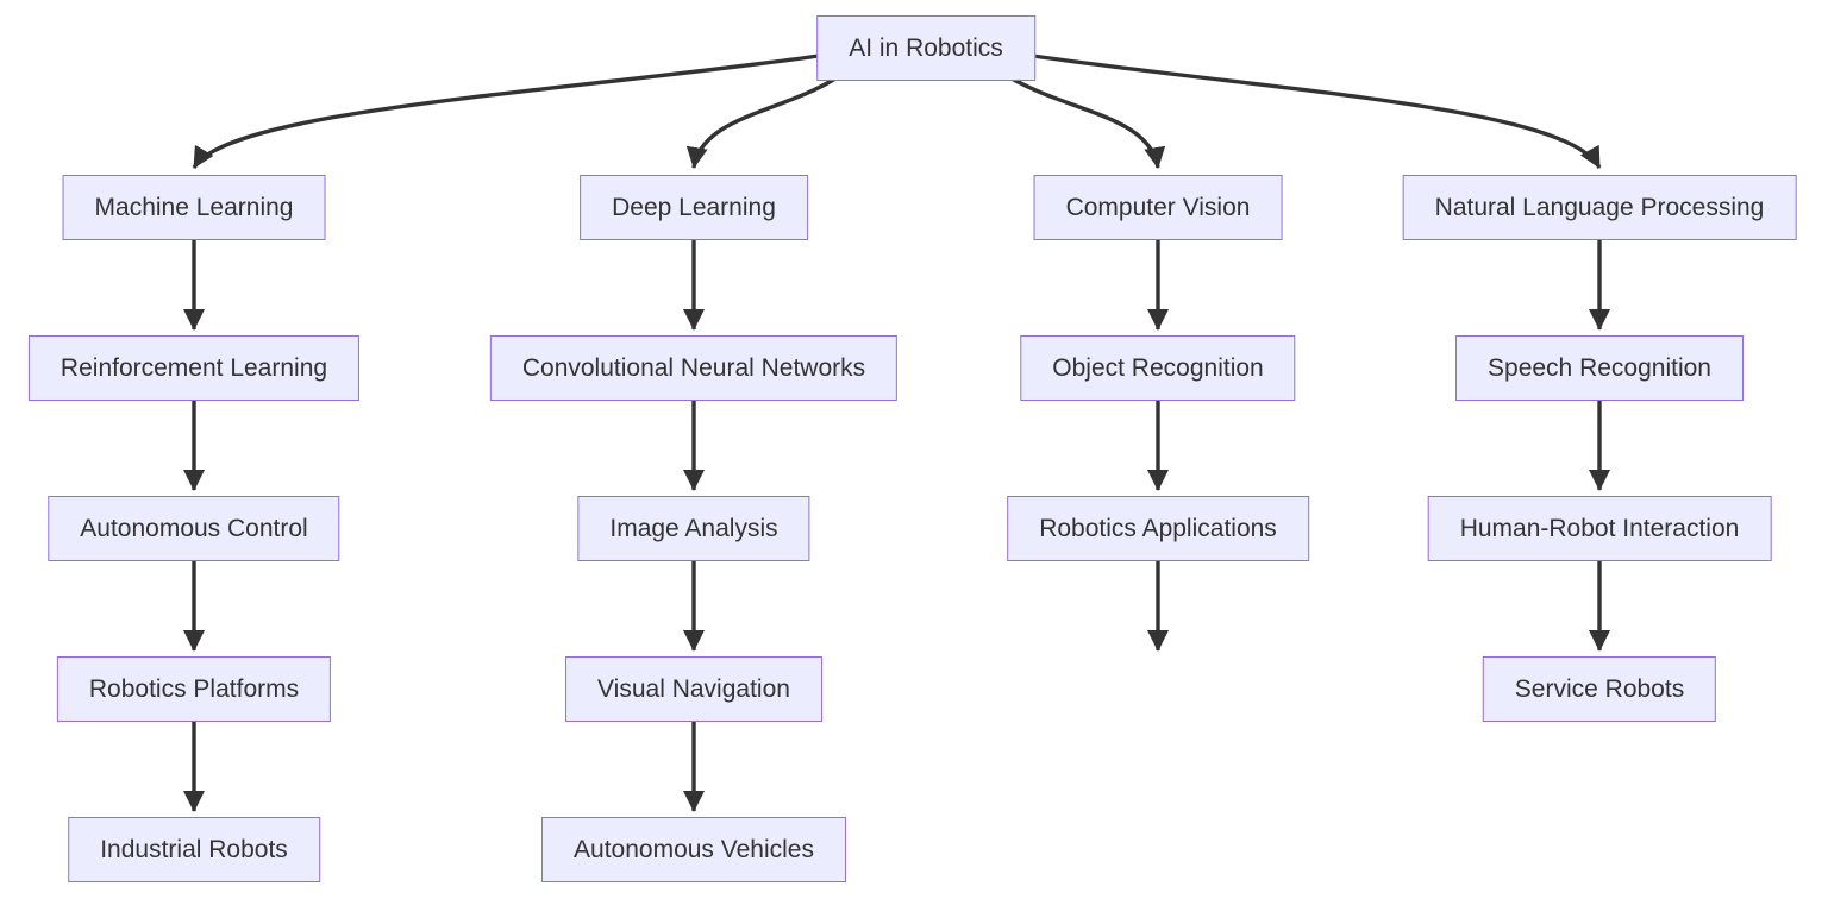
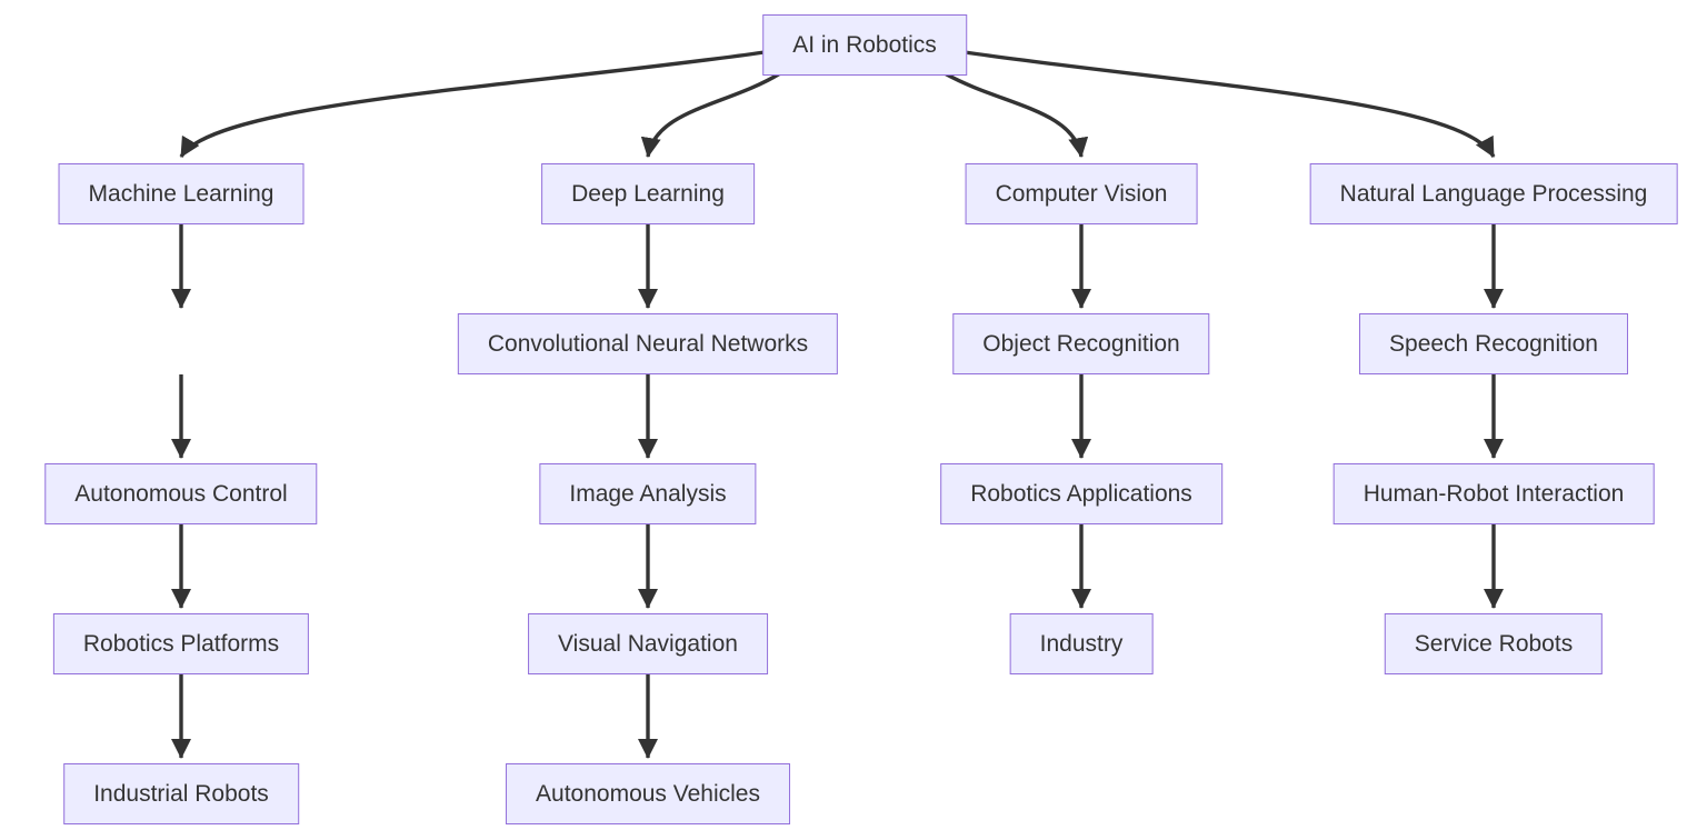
  AI in Robotics
  Machine Learning
  Deep Learning
  Computer Vision
  Natural Language Processing
- Reinforcement Learning
  Convolutional Neural Networks
  Object Recognition
  Speech Recognition
  Autonomous Control
  Image Analysis
  Robotics Applications
  Human-Robot Interaction
  Robotics Platforms
  Visual Navigation
+ Industry
  Service Robots
  Industrial Robots
  Autonomous Vehicles
